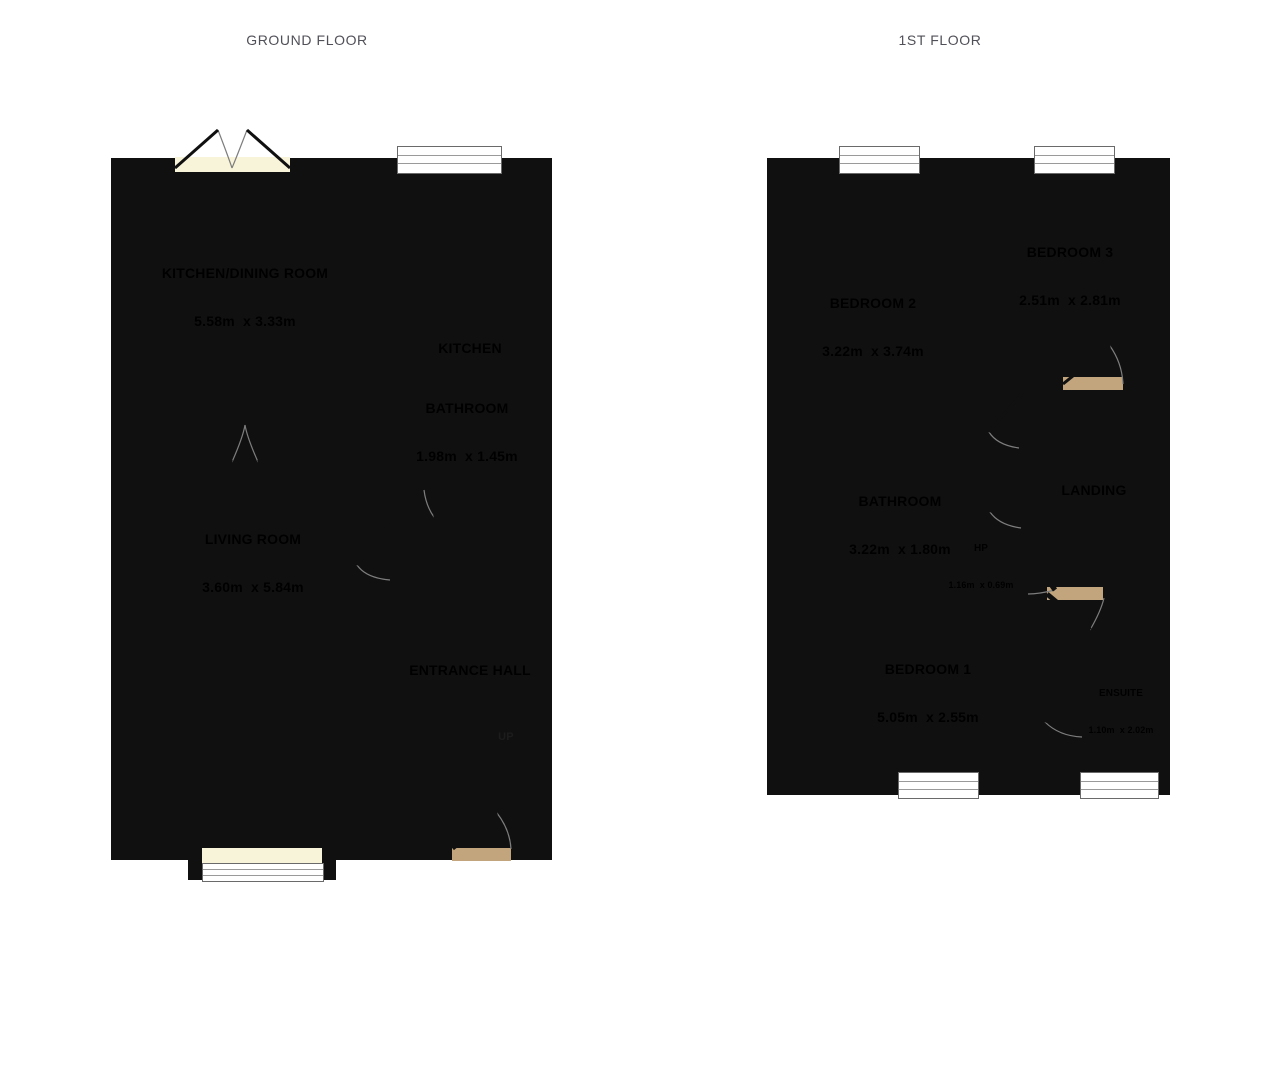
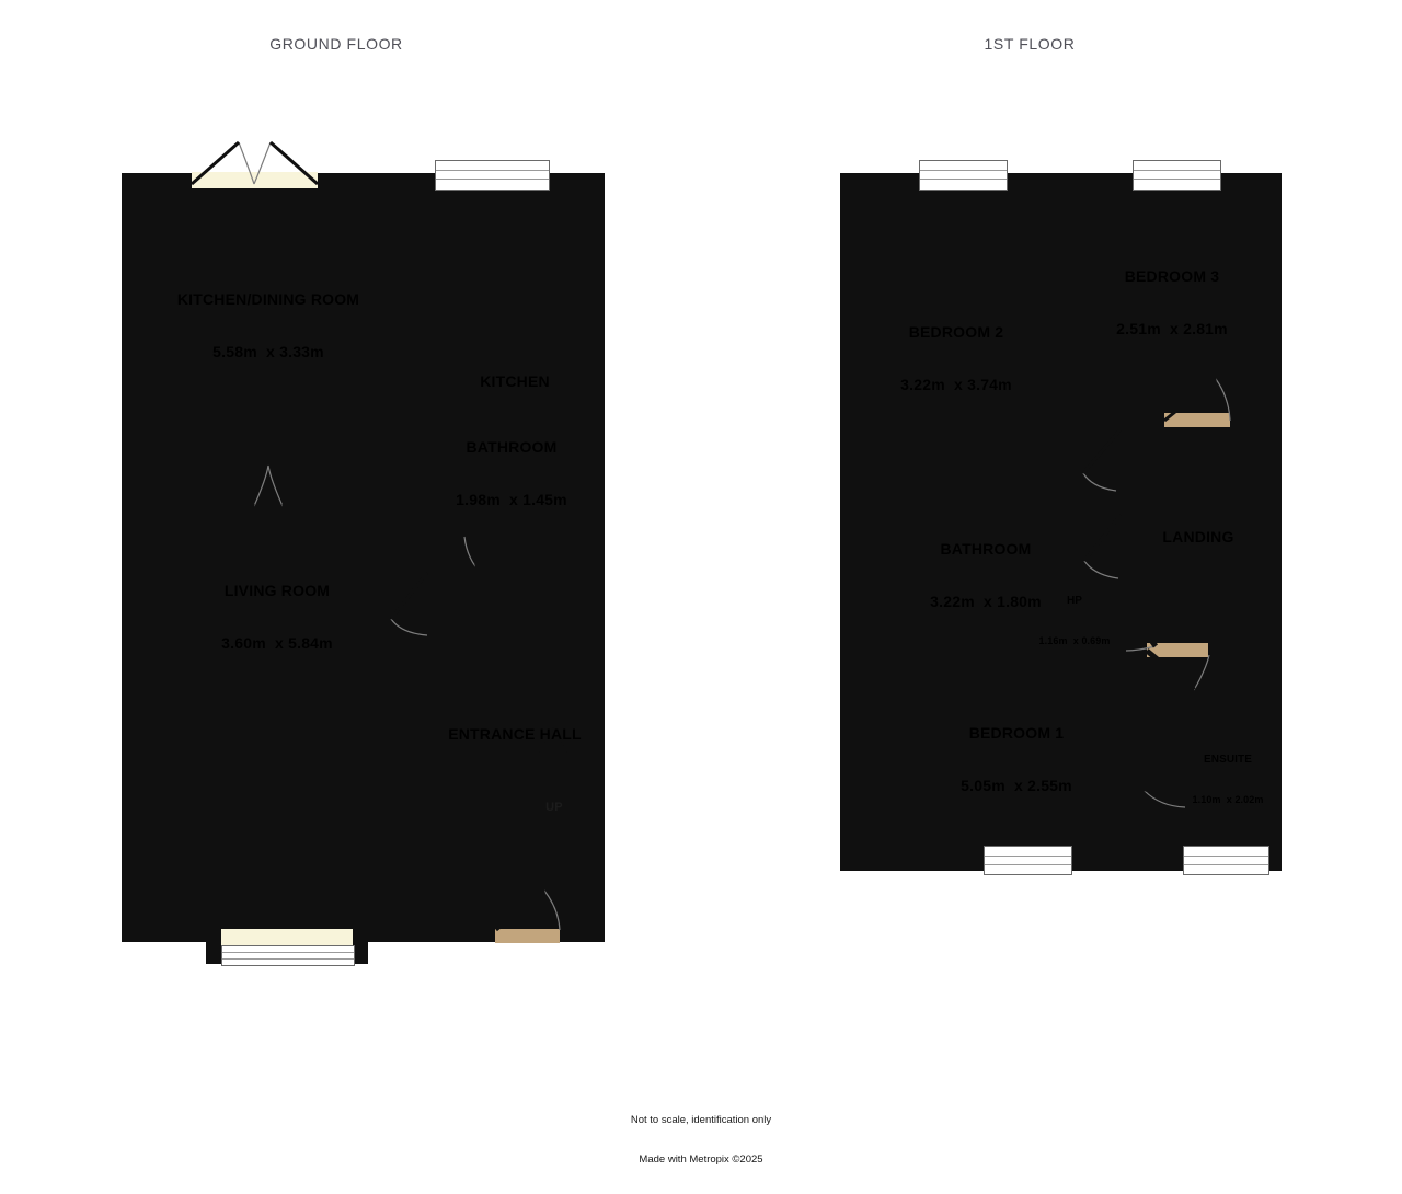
  GROUND FLOOR
  1ST FLOOR
+ Not to scale, identification only
+ Made with Metropix ©2025
